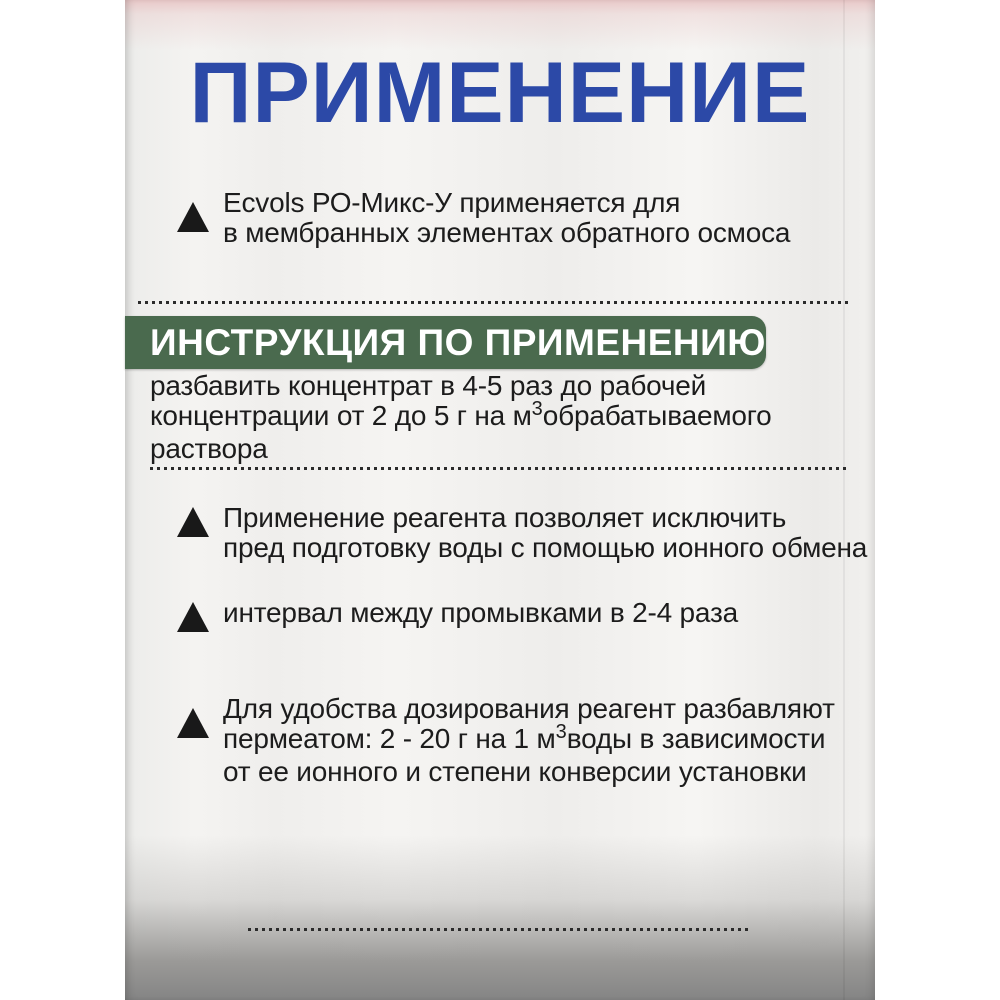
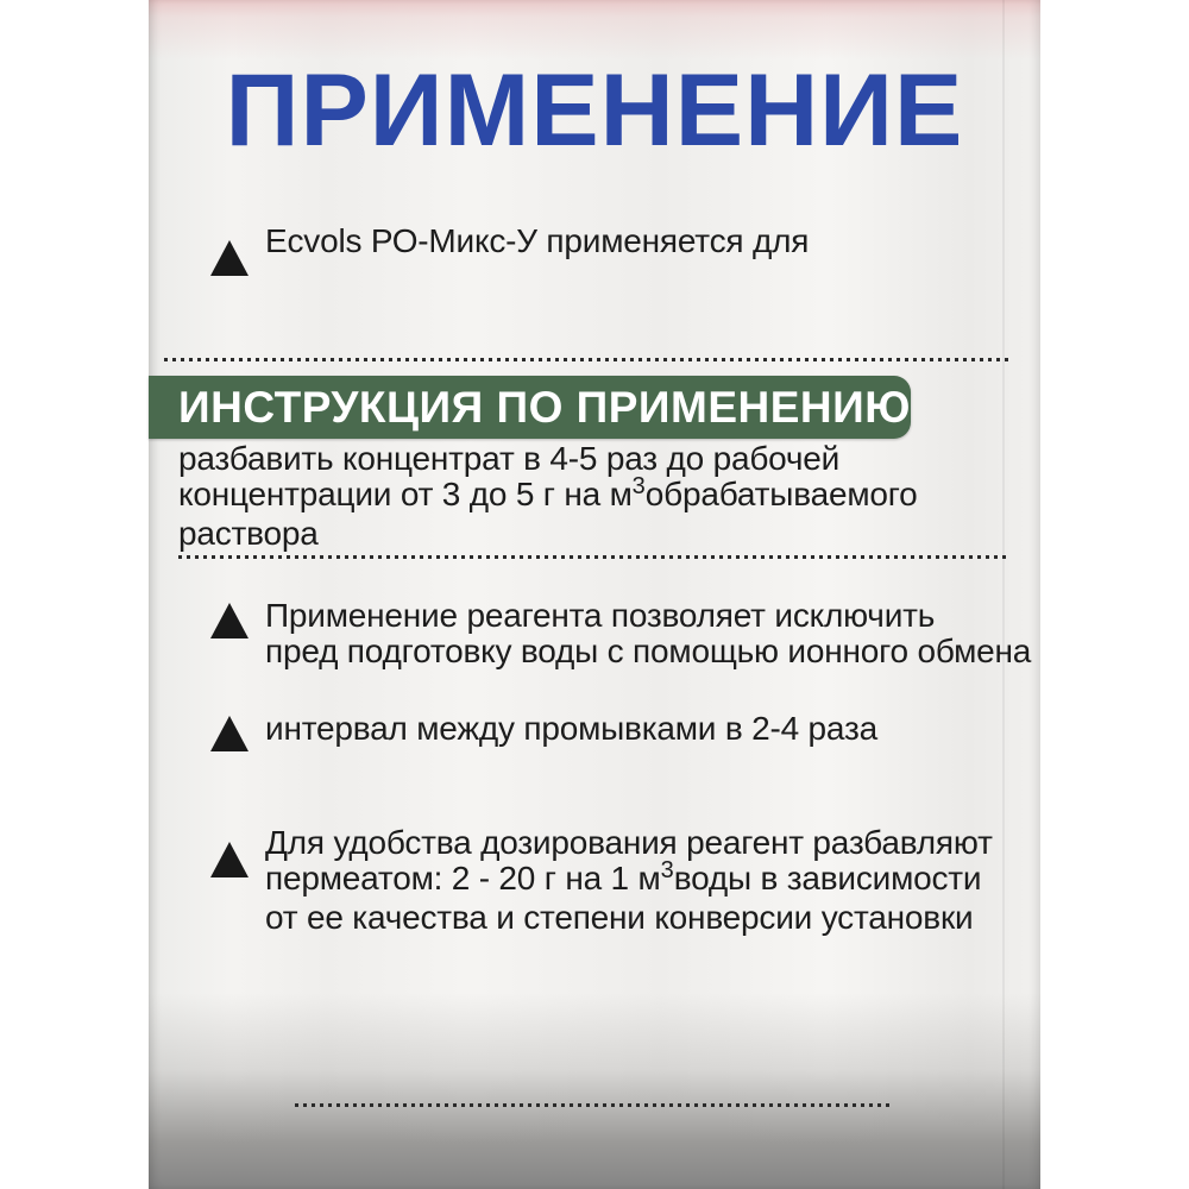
  ПРИМЕНЕНИЕ
  Ecvols РО-Микс-У применяется для
- в мембранных элементах обратного осмоса
  ИНСТРУКЦИЯ ПО ПРИМЕНЕНИЮ
  разбавить концентрат в 4-5 раз до рабочей
- концентрации от 2 до 5 г на м3обрабатываемого
+ концентрации от 3 до 5 г на м3обрабатываемого
  раствора
  Применение реагента позволяет исключить
  пред подготовку воды с помощью ионного обмена
  интервал между промывками в 2-4 раза
  Для удобства дозирования реагент разбавляют
  пермеатом: 2 - 20 г на 1 м3воды в зависимости
- от ее ионного и степени конверсии установки
+ от ее качества и степени конверсии установки
